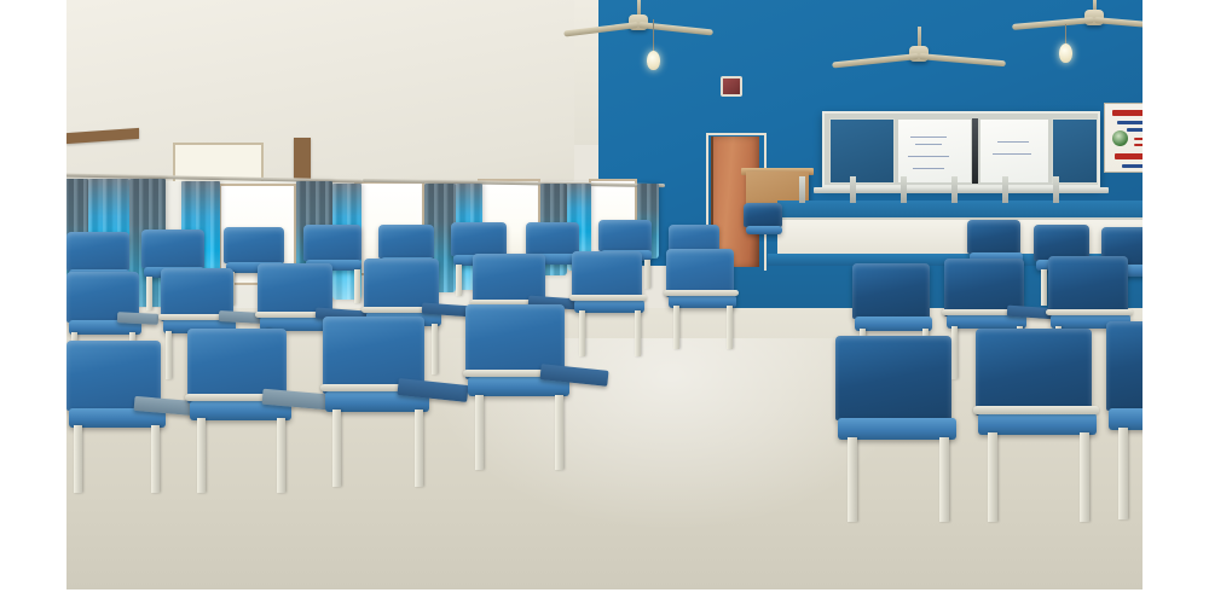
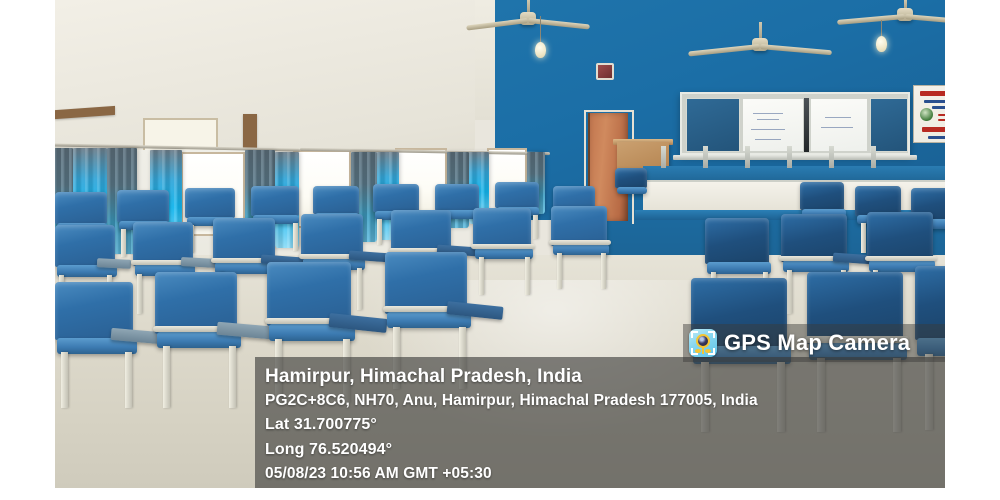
+ GPS Map Camera
+ Hamirpur, Himachal Pradesh, India
+ PG2C+8C6, NH70, Anu, Hamirpur, Himachal Pradesh 177005, India
+ Lat 31.700775°
+ Long 76.520494°
+ 05/08/23 10:56 AM GMT +05:30
